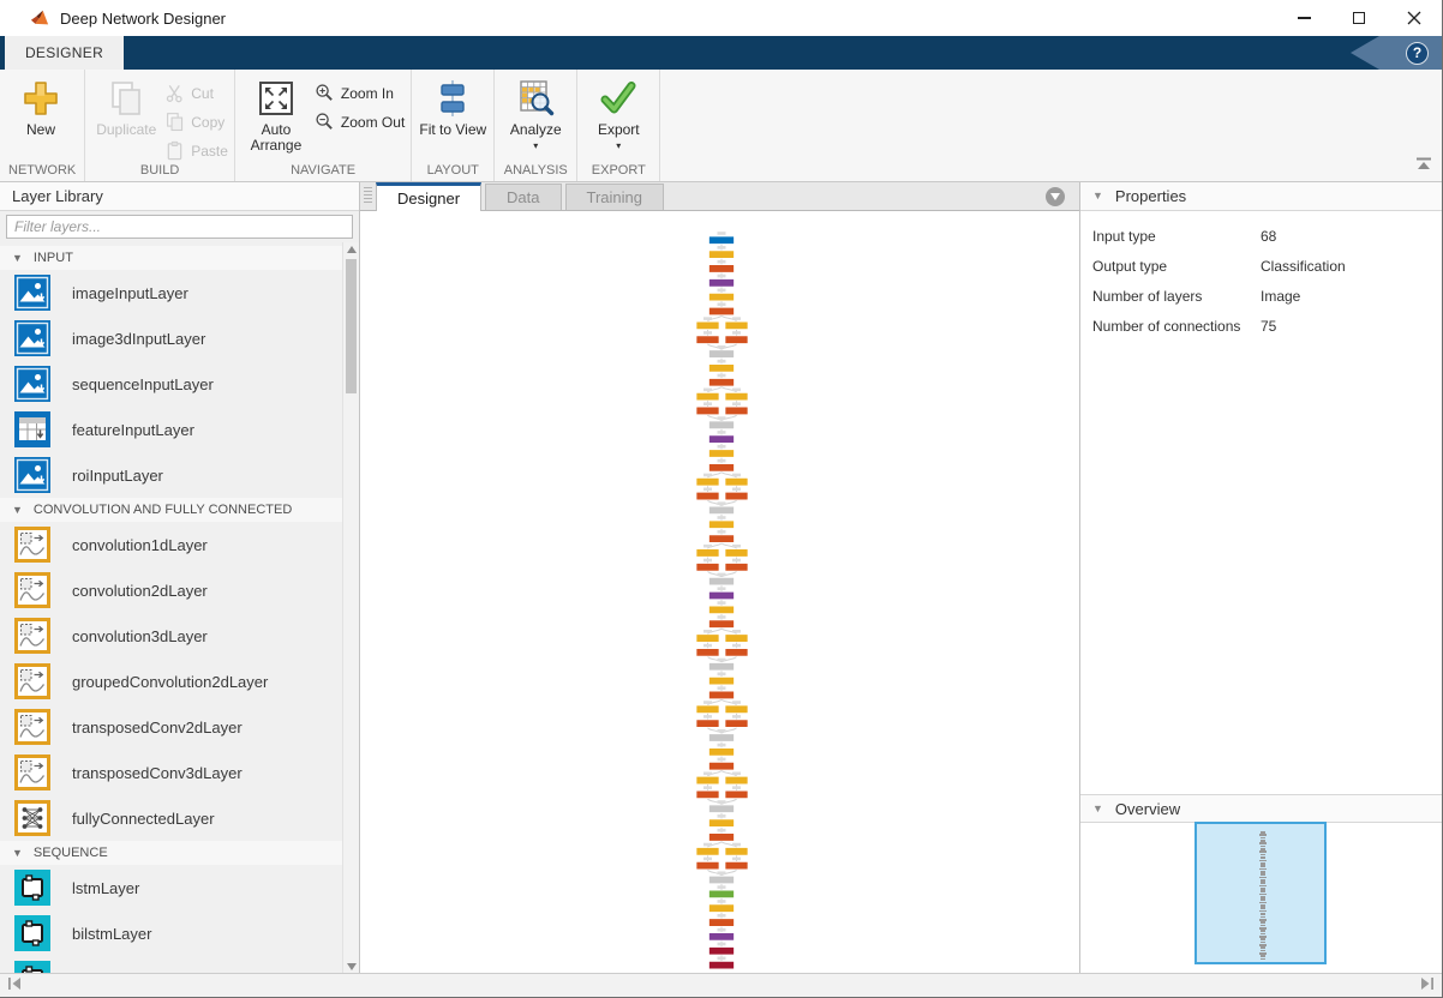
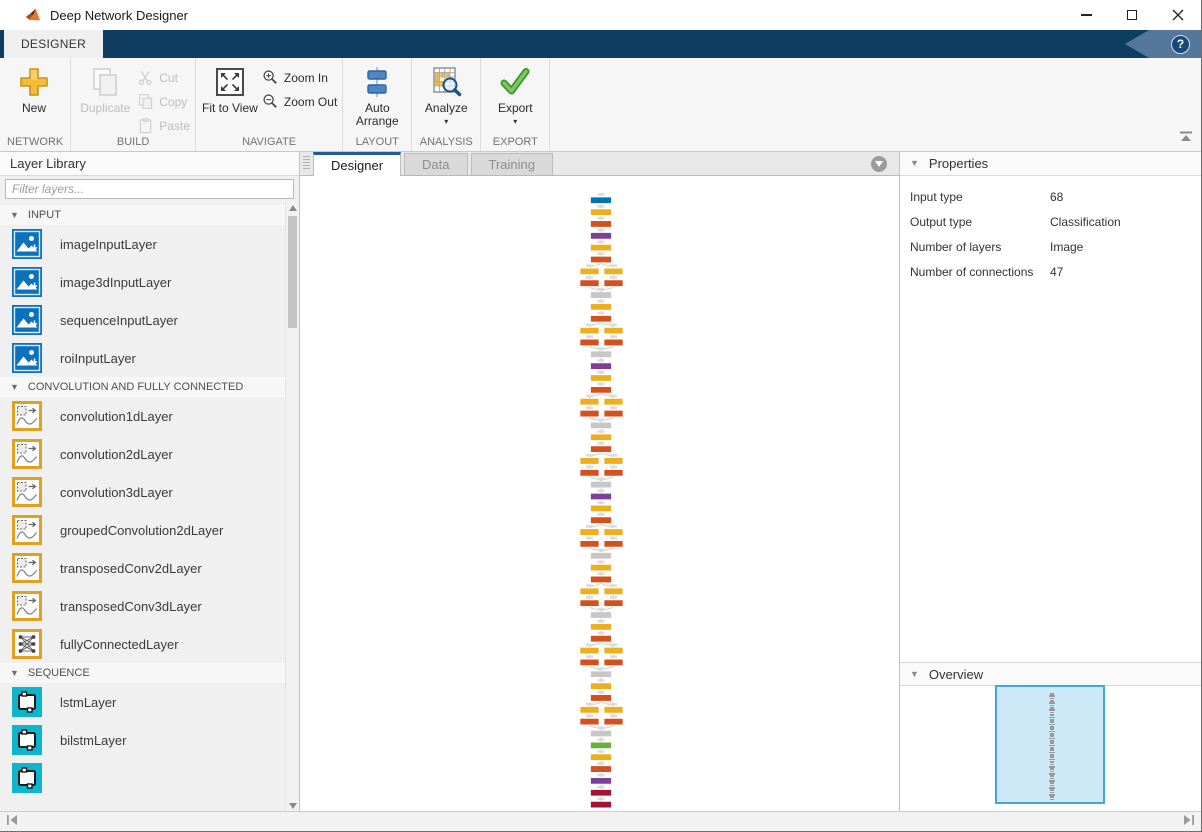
  Deep Network Designer
  DESIGNER
  ?
  New
  NETWORK
  Duplicate
  Cut
  Copy
  Paste
  BUILD
- Auto Arrange
+ Fit to View
  Zoom In
  Zoom Out
  NAVIGATE
- Fit to View
+ Auto Arrange
  LAYOUT
  Analyze
  ▾
  ANALYSIS
  Export
  ▾
  EXPORT
  Layer Library
  Filter layers...
  ▼
  INPUT
  imageInputLayer
  image3dInputLayer
  sequenceInputLayer
- featureInputLayer
  roiInputLayer
  ▼
  CONVOLUTION AND FULLY CONNECTED
  convolution1dLayer
  convolution2dLayer
  convolution3dLayer
  groupedConvolution2dLayer
  transposedConv2dLayer
  transposedConv3dLayer
  fullyConnectedLayer
  ▼
  SEQUENCE
  lstmLayer
  bilstmLayer
  Designer
  Data
  Training
  ▼
  Properties
  Input type
  68
  Output type
  Classification
  Number of layers
  Image
  Number of connections
- 75
+ 47
  ▼
  Overview
